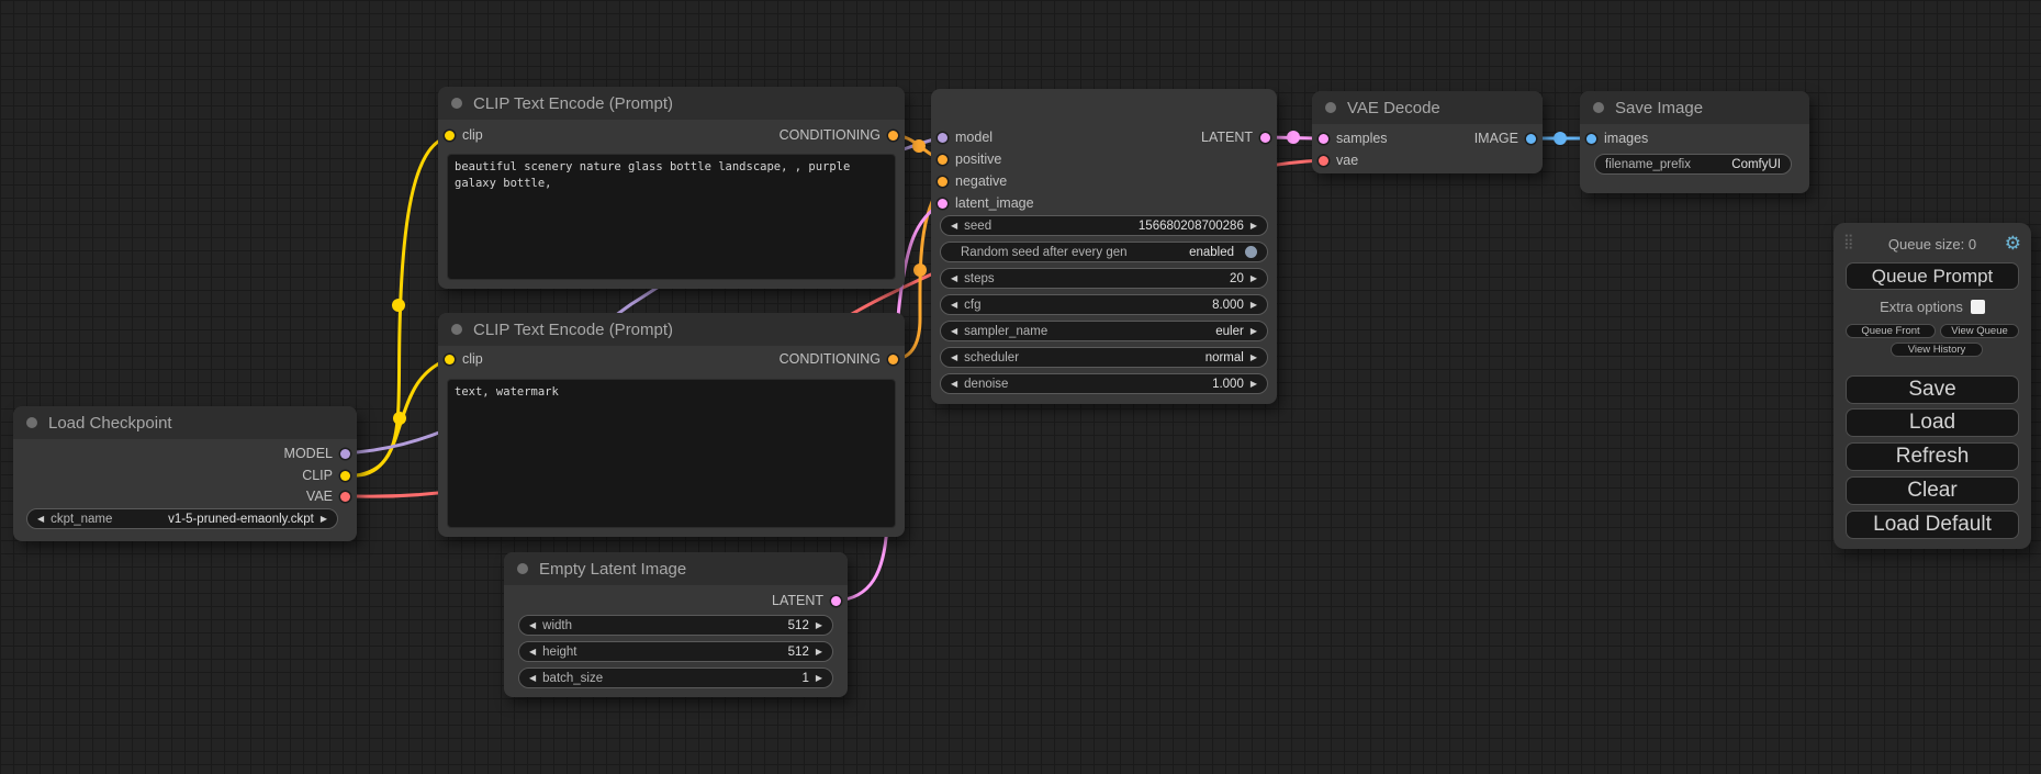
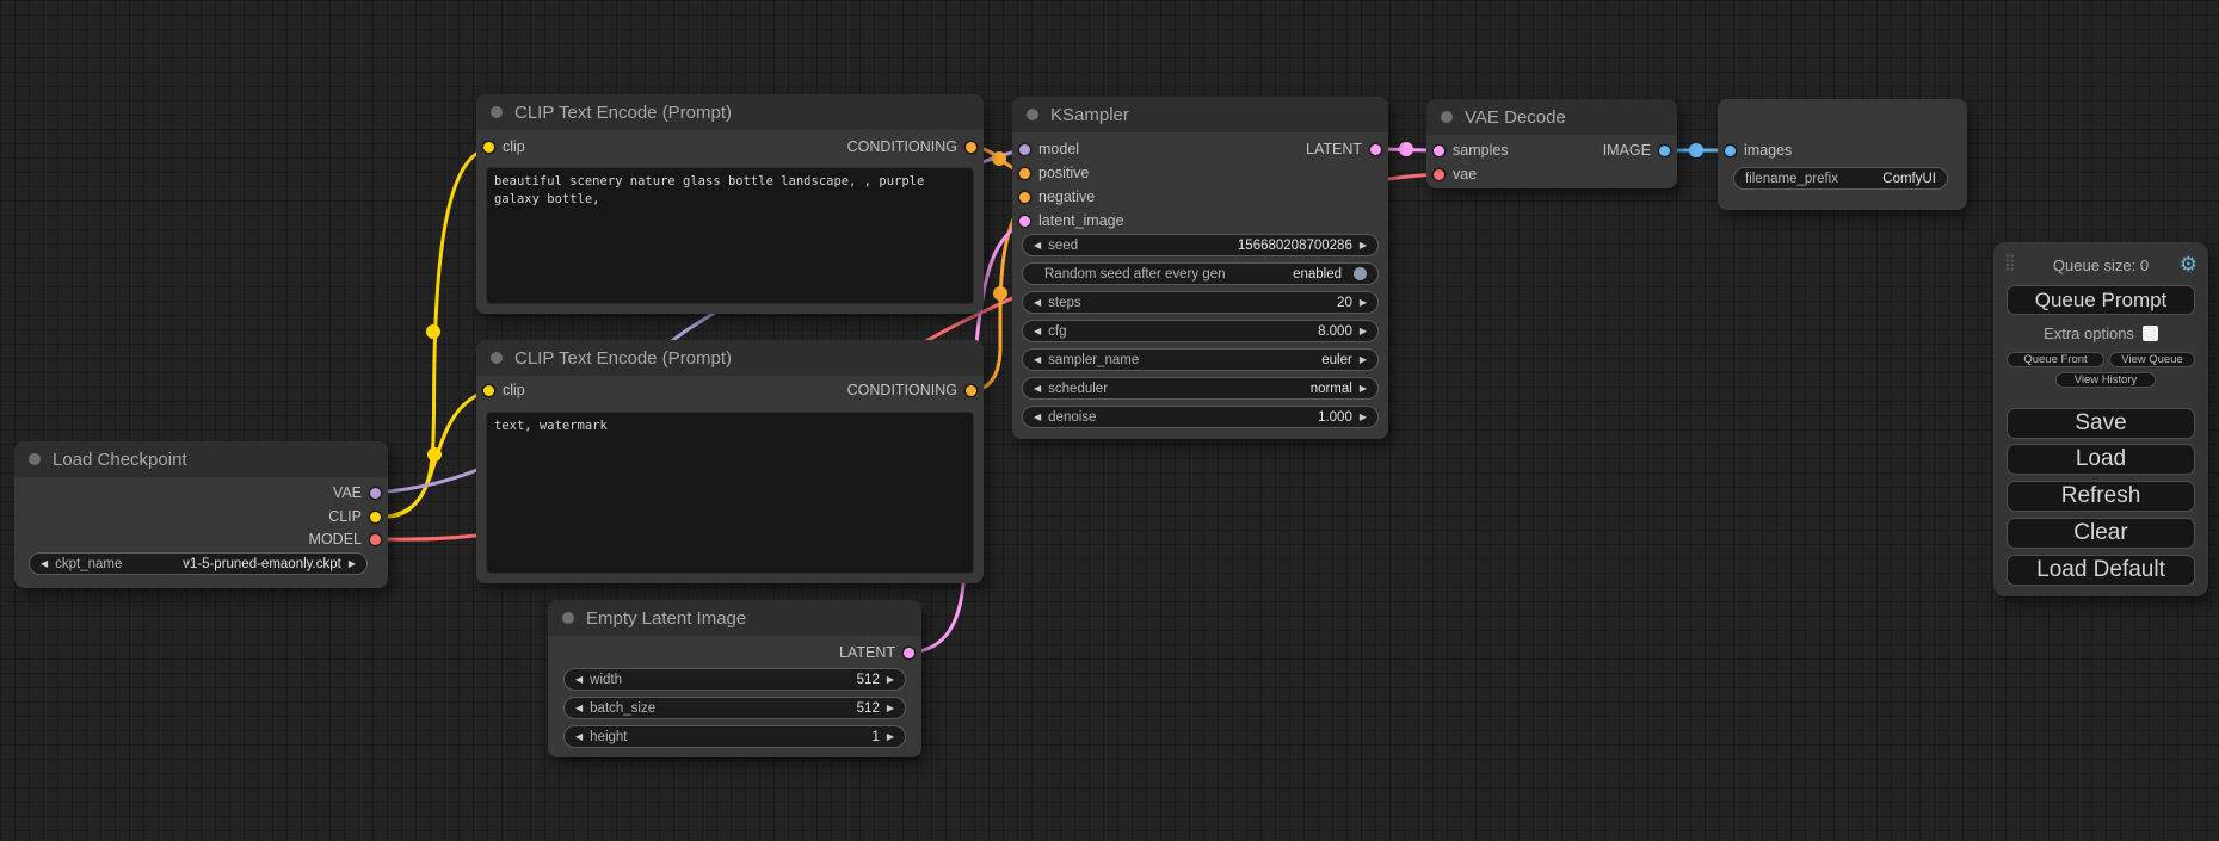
  Load Checkpoint
- MODEL
+ VAE
  CLIP
- VAE
+ MODEL
  ◀
  ckpt_name
  v1-5-pruned-emaonly.ckpt
  ▶
  CLIP Text Encode (Prompt)
  clip
  CONDITIONING
  beautiful scenery nature glass bottle landscape, , purple galaxy bottle,
  CLIP Text Encode (Prompt)
  clip
  CONDITIONING
  text, watermark
+ KSampler
  model
  positive
  negative
  latent_image
  LATENT
  ◀
  seed
  156680208700286
  ▶
  Random seed after every gen
  enabled
  ◀
  steps
  20
  ▶
  ◀
  cfg
  8.000
  ▶
  ◀
  sampler_name
  euler
  ▶
  ◀
  scheduler
  normal
  ▶
  ◀
  denoise
  1.000
  ▶
  VAE Decode
  samples
  vae
  IMAGE
- Save Image
  images
  filename_prefix
  ComfyUI
  Empty Latent Image
  LATENT
  ◀
  width
  512
  ▶
  ◀
- height
+ batch_size
  512
  ▶
  ◀
- batch_size
+ height
  1
  ▶
  ⣿
  Queue size: 0
  ⚙
  Queue Prompt
  Extra options
  Queue Front
  View Queue
  View History
  Save
  Load
  Refresh
  Clear
  Load Default
